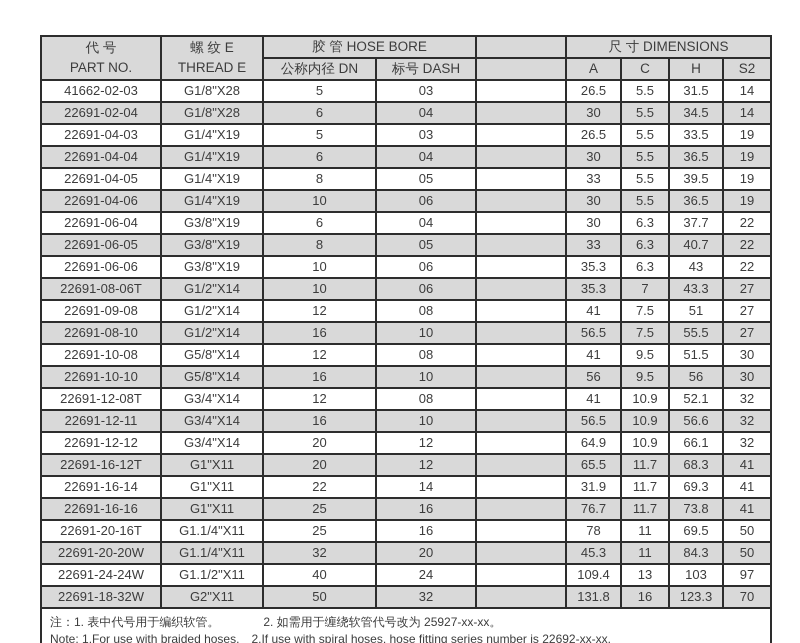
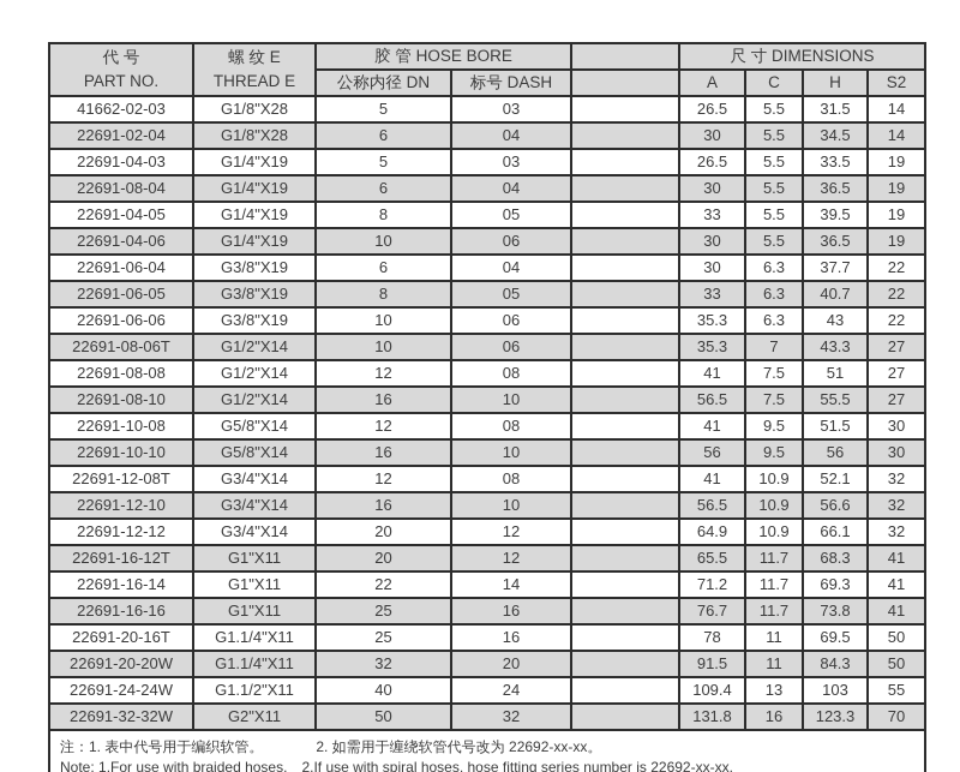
  代 号 PART NO.	螺 纹 E THREAD E	胶 管 HOSE BORE		尺 寸 DIMENSIONS
  公称内径 DN	标号 DASH		A	C	H	S2
  41662-02-03	G1/8"X28	5	03		26.5	5.5	31.5	14
  22691-02-04	G1/8"X28	6	04		30	5.5	34.5	14
  22691-04-03	G1/4"X19	5	03		26.5	5.5	33.5	19
- 22691-04-04	G1/4"X19	6	04		30	5.5	36.5	19
+ 22691-08-04	G1/4"X19	6	04		30	5.5	36.5	19
  22691-04-05	G1/4"X19	8	05		33	5.5	39.5	19
  22691-04-06	G1/4"X19	10	06		30	5.5	36.5	19
  22691-06-04	G3/8"X19	6	04		30	6.3	37.7	22
  22691-06-05	G3/8"X19	8	05		33	6.3	40.7	22
  22691-06-06	G3/8"X19	10	06		35.3	6.3	43	22
  22691-08-06T	G1/2"X14	10	06		35.3	7	43.3	27
- 22691-09-08	G1/2"X14	12	08		41	7.5	51	27
+ 22691-08-08	G1/2"X14	12	08		41	7.5	51	27
  22691-08-10	G1/2"X14	16	10		56.5	7.5	55.5	27
  22691-10-08	G5/8"X14	12	08		41	9.5	51.5	30
  22691-10-10	G5/8"X14	16	10		56	9.5	56	30
  22691-12-08T	G3/4"X14	12	08		41	10.9	52.1	32
- 22691-12-11	G3/4"X14	16	10		56.5	10.9	56.6	32
+ 22691-12-10	G3/4"X14	16	10		56.5	10.9	56.6	32
  22691-12-12	G3/4"X14	20	12		64.9	10.9	66.1	32
  22691-16-12T	G1"X11	20	12		65.5	11.7	68.3	41
- 22691-16-14	G1"X11	22	14		31.9	11.7	69.3	41
+ 22691-16-14	G1"X11	22	14		71.2	11.7	69.3	41
  22691-16-16	G1"X11	25	16		76.7	11.7	73.8	41
  22691-20-16T	G1.1/4"X11	25	16		78	11	69.5	50
- 22691-20-20W	G1.1/4"X11	32	20		45.3	11	84.3	50
+ 22691-20-20W	G1.1/4"X11	32	20		91.5	11	84.3	50
- 22691-24-24W	G1.1/2"X11	40	24		109.4	13	103	97
+ 22691-24-24W	G1.1/2"X11	40	24		109.4	13	103	55
- 22691-18-32W	G2"X11	50	32		131.8	16	123.3	70
+ 22691-32-32W	G2"X11	50	32		131.8	16	123.3	70
- 注：1. 表中代号用于编织软管。 2. 如需用于缠绕软管代号改为 25927-xx-xx。 Note: 1.For use with braided hoses. 2.If use with spiral hoses, hose fitting series number is 22692-xx-xx.
+ 注：1. 表中代号用于编织软管。 2. 如需用于缠绕软管代号改为 22692-xx-xx。 Note: 1.For use with braided hoses. 2.If use with spiral hoses, hose fitting series number is 22692-xx-xx.
